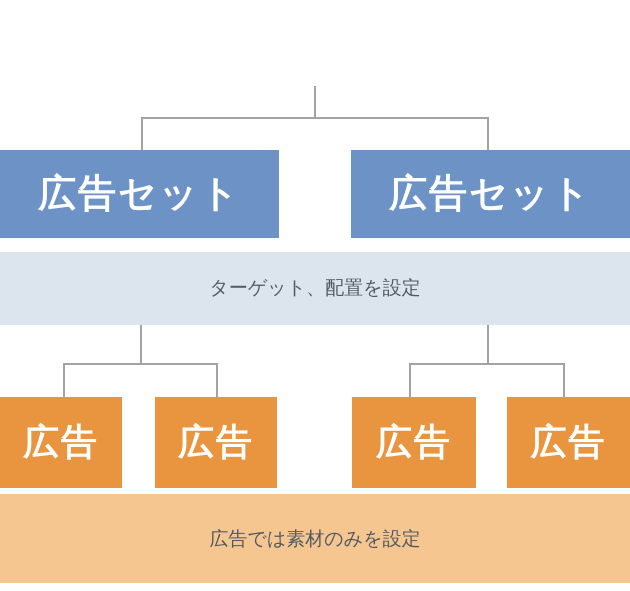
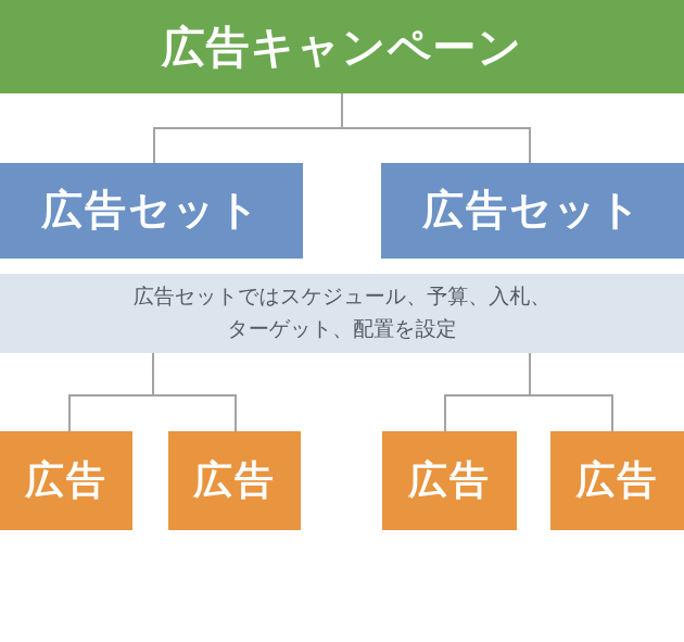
+ 広告キャンペーン
  広告セット
  広告セット
+ 広告セットではスケジュール、予算、入札、
  ターゲット、配置を設定
  広告
  広告
  広告
  広告
- 広告では素材のみを設定
